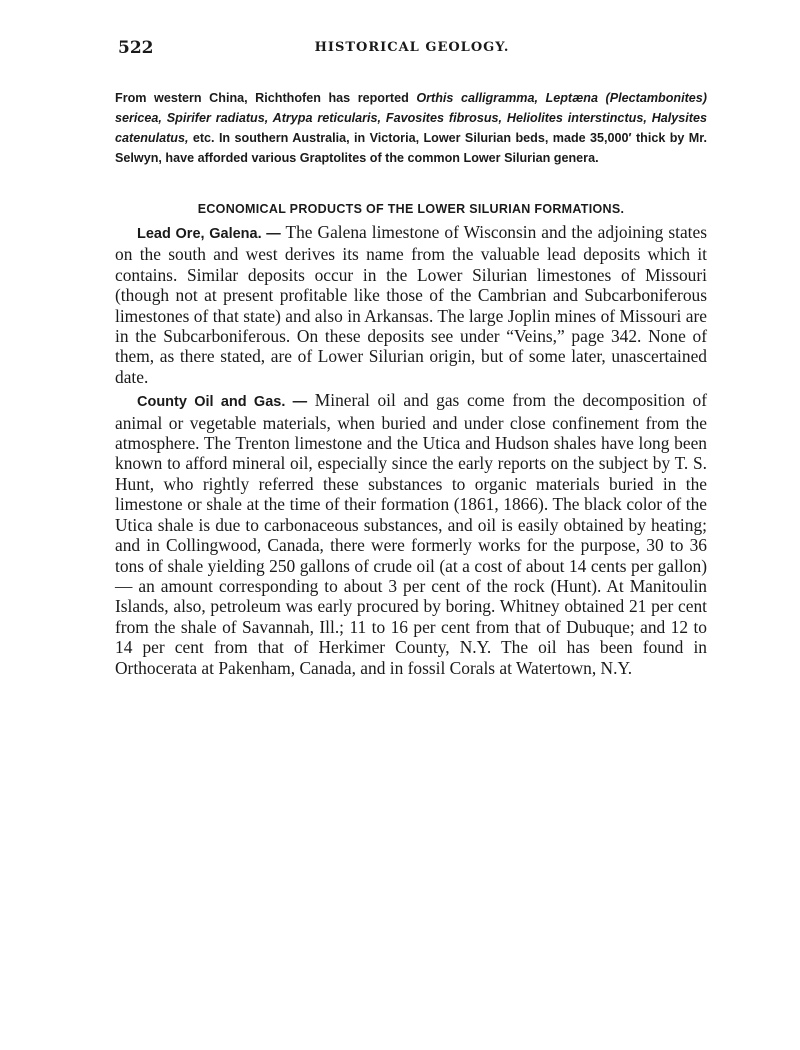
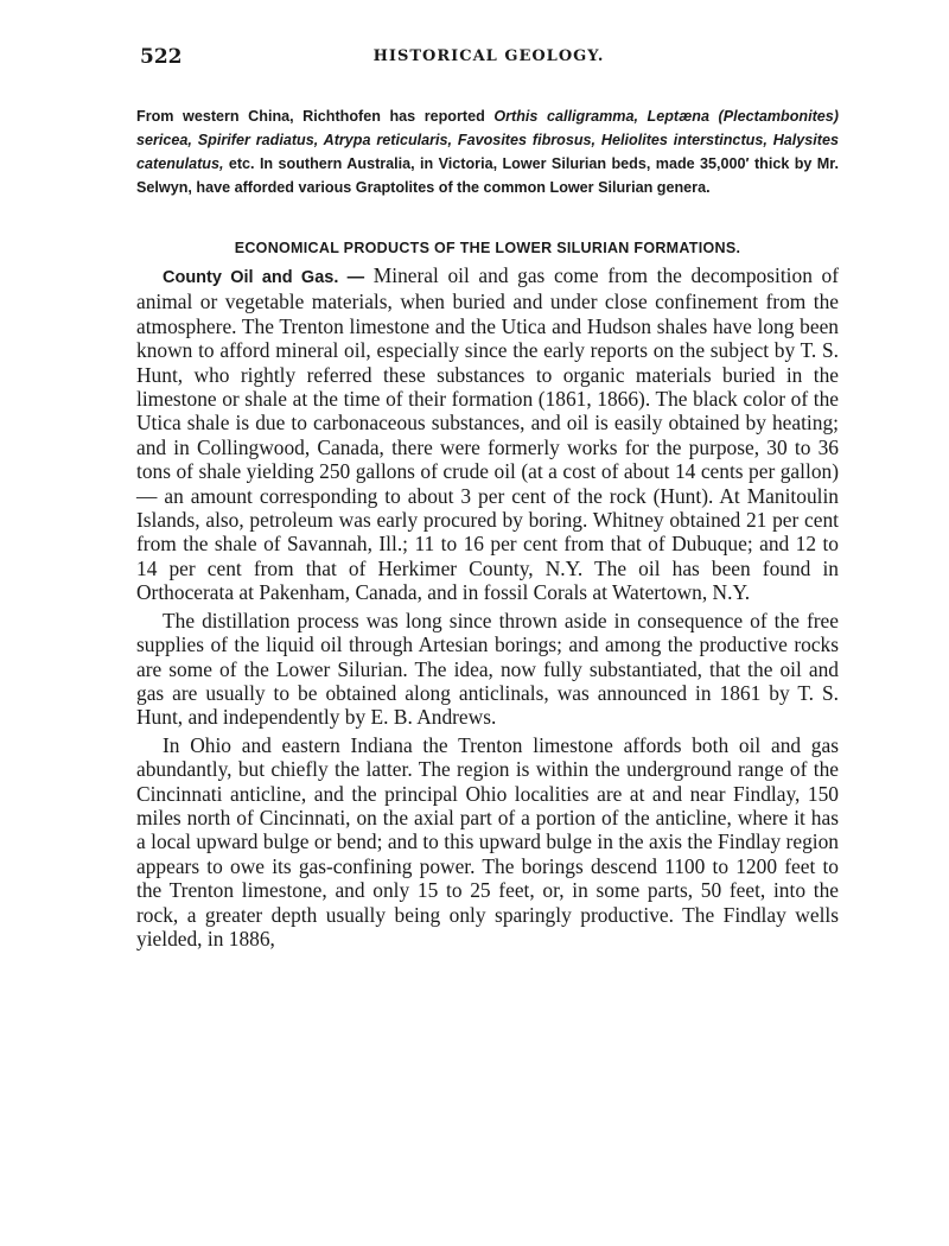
  522
  HISTORICAL GEOLOGY.
  From western China, Richthofen has reported Orthis calligramma, Leptæna (Plectambonites) sericea, Spirifer radiatus, Atrypa reticularis, Favosites fibrosus, Heliolites interstinctus, Halysites catenulatus, etc. In southern Australia, in Victoria, Lower Silurian beds, made 35,000′ thick by Mr. Selwyn, have afforded various Graptolites of the common Lower Silurian genera.
  ECONOMICAL PRODUCTS OF THE LOWER SILURIAN FORMATIONS.
- Lead Ore, Galena. — The Galena limestone of Wisconsin and the adjoining states on the south and west derives its name from the valuable lead deposits which it contains. Similar deposits occur in the Lower Silurian limestones of Missouri (though not at present profitable like those of the Cambrian and Subcarboniferous limestones of that state) and also in Arkansas. The large Joplin mines of Missouri are in the Subcarboniferous. On these deposits see under “Veins,” page 342. None of them, as there stated, are of Lower Silurian origin, but of some later, unascertained date.
  County Oil and Gas. — Mineral oil and gas come from the decomposition of animal or vegetable materials, when buried and under close confinement from the atmosphere. The Trenton limestone and the Utica and Hudson shales have long been known to afford mineral oil, especially since the early reports on the subject by T. S. Hunt, who rightly referred these substances to organic materials buried in the limestone or shale at the time of their formation (1861, 1866). The black color of the Utica shale is due to carbonaceous substances, and oil is easily obtained by heating; and in Collingwood, Canada, there were formerly works for the purpose, 30 to 36 tons of shale yielding 250 gallons of crude oil (at a cost of about 14 cents per gallon) — an amount corresponding to about 3 per cent of the rock (Hunt). At Manitoulin Islands, also, petroleum was early procured by boring. Whitney obtained 21 per cent from the shale of Savannah, Ill.; 11 to 16 per cent from that of Dubuque; and 12 to 14 per cent from that of Herkimer County, N.Y. The oil has been found in Orthocerata at Pakenham, Canada, and in fossil Corals at Watertown, N.Y.
+ The distillation process was long since thrown aside in consequence of the free supplies of the liquid oil through Artesian borings; and among the productive rocks are some of the Lower Silurian. The idea, now fully substantiated, that the oil and gas are usually to be obtained along anticlinals, was announced in 1861 by T. S. Hunt, and independently by E. B. Andrews.
+ In Ohio and eastern Indiana the Trenton limestone affords both oil and gas abundantly, but chiefly the latter. The region is within the underground range of the Cincinnati anticline, and the principal Ohio localities are at and near Findlay, 150 miles north of Cincinnati, on the axial part of a portion of the anticline, where it has a local upward bulge or bend; and to this upward bulge in the axis the Findlay region appears to owe its gas-confining power. The borings descend 1100 to 1200 feet to the Trenton limestone, and only 15 to 25 feet, or, in some parts, 50 feet, into the rock, a greater depth usually being only sparingly productive. The Findlay wells yielded, in 1886,
